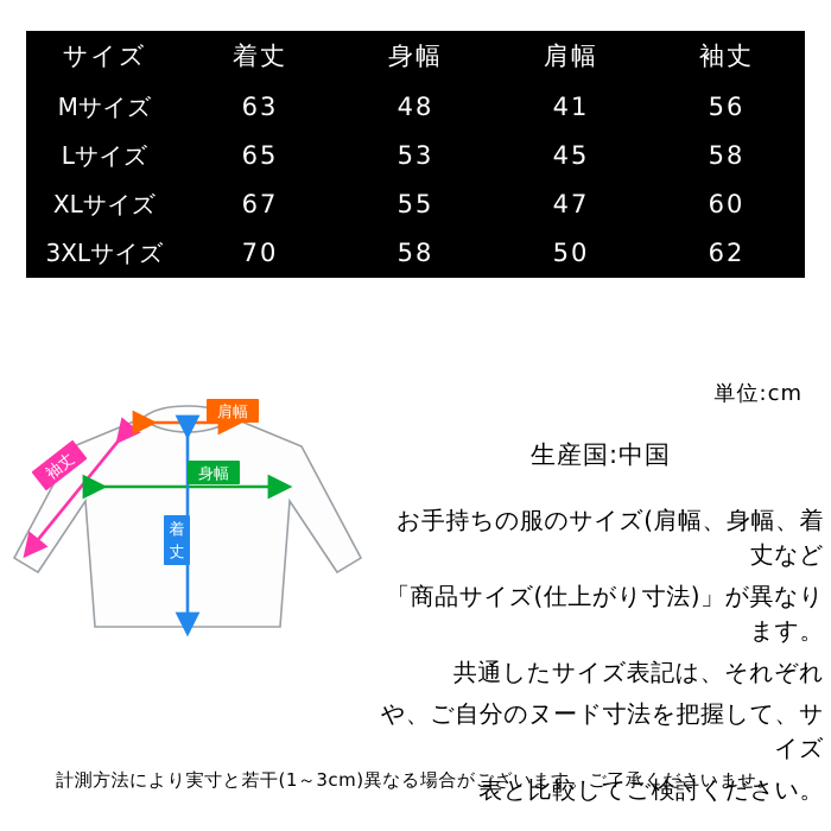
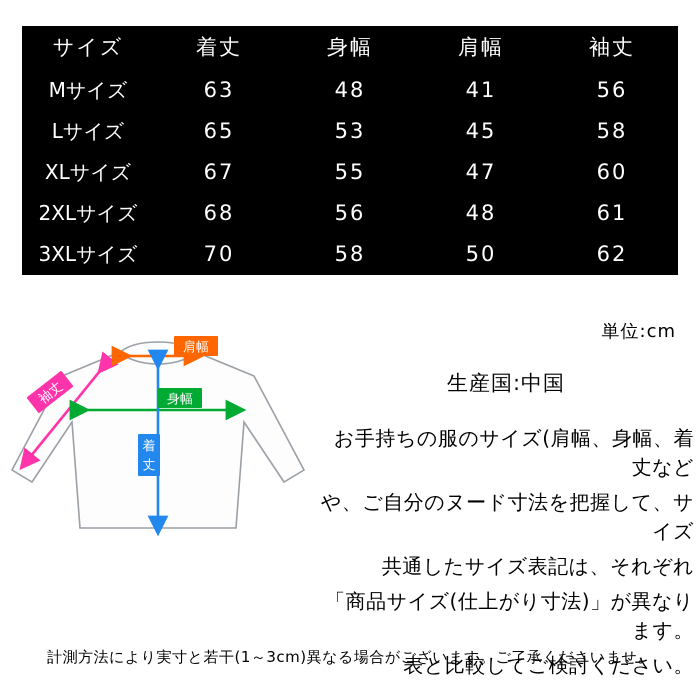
  サイズ	着丈	身幅	肩幅	袖丈
  Mサイズ	63	48	41	56
  Lサイズ	65	53	45	58
  XLサイズ	67	55	47	60
+ 2XLサイズ	68	56	48	61
  3XLサイズ	70	58	50	62
  単位:cm
  肩幅
  身幅
  着
  丈
  生産国:中国
  お手持ちの服のサイズ(肩幅、身幅、着丈など
- 「商品サイズ(仕上がり寸法)」が異なります。
+ や、ご自分のヌード寸法を把握して、サイズ
  共通したサイズ表記は、それぞれ
- や、ご自分のヌード寸法を把握して、サイズ
+ 「商品サイズ(仕上がり寸法)」が異なります。
  表と比較してご検討ください。
  計測方法により実寸と若干(1～3cm)異なる場合がございます。ご了承くださいませ。
